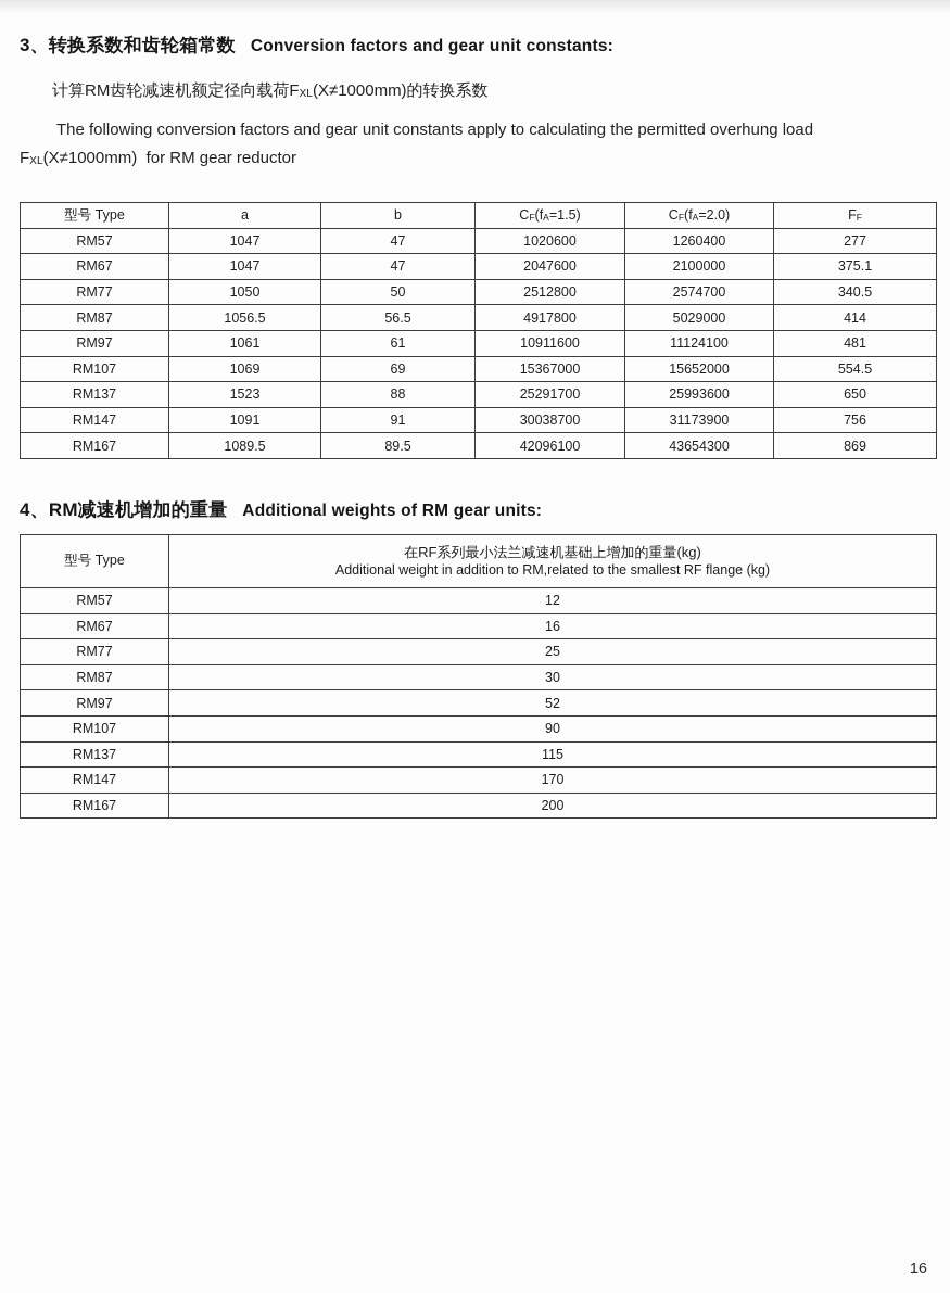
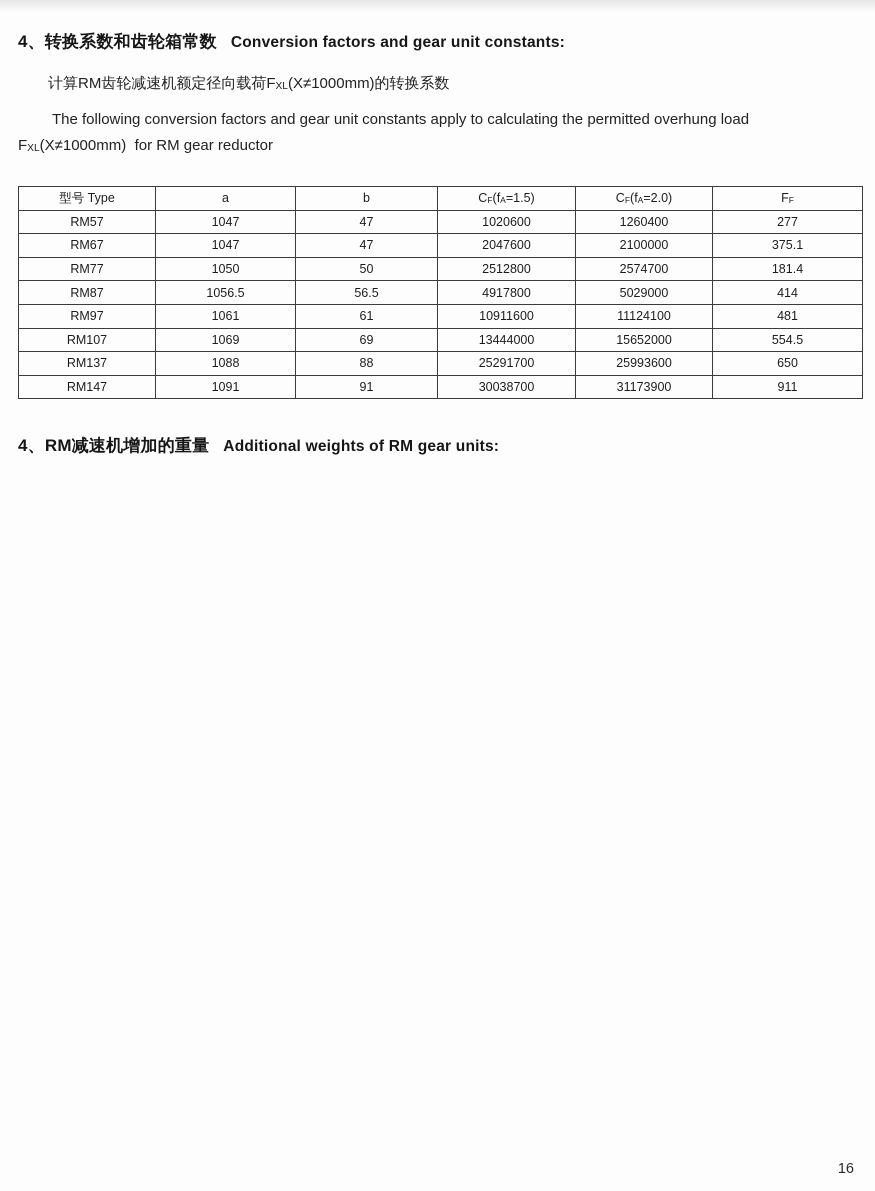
- 3、转换系数和齿轮箱常数 Conversion factors and gear unit constants:
+ 4、转换系数和齿轮箱常数 Conversion factors and gear unit constants:
  计算RM齿轮减速机额定径向载荷FXL(X≠1000mm)的转换系数
  The following conversion factors and gear unit constants apply to calculating the permitted overhung load
  FXL(X≠1000mm) for RM gear reductor
  型号 Type	a	b	CF(fA=1.5)	CF(fA=2.0)	FF
  RM57	1047	47	1020600	1260400	277
  RM67	1047	47	2047600	2100000	375.1
- RM77	1050	50	2512800	2574700	340.5
+ RM77	1050	50	2512800	2574700	181.4
  RM87	1056.5	56.5	4917800	5029000	414
  RM97	1061	61	10911600	11124100	481
- RM107	1069	69	15367000	15652000	554.5
+ RM107	1069	69	13444000	15652000	554.5
- RM137	1523	88	25291700	25993600	650
+ RM137	1088	88	25291700	25993600	650
- RM147	1091	91	30038700	31173900	756
+ RM147	1091	91	30038700	31173900	911
- RM167	1089.5	89.5	42096100	43654300	869
  4、RM减速机增加的重量 Additional weights of RM gear units:
- 型号 Type	在RF系列最小法兰减速机基础上增加的重量(kg) Additional weight in addition to RM,related to the smallest RF flange (kg)
- RM57	12
- RM67	16
- RM77	25
- RM87	30
- RM97	52
- RM107	90
- RM137	115
- RM147	170
- RM167	200
  16
